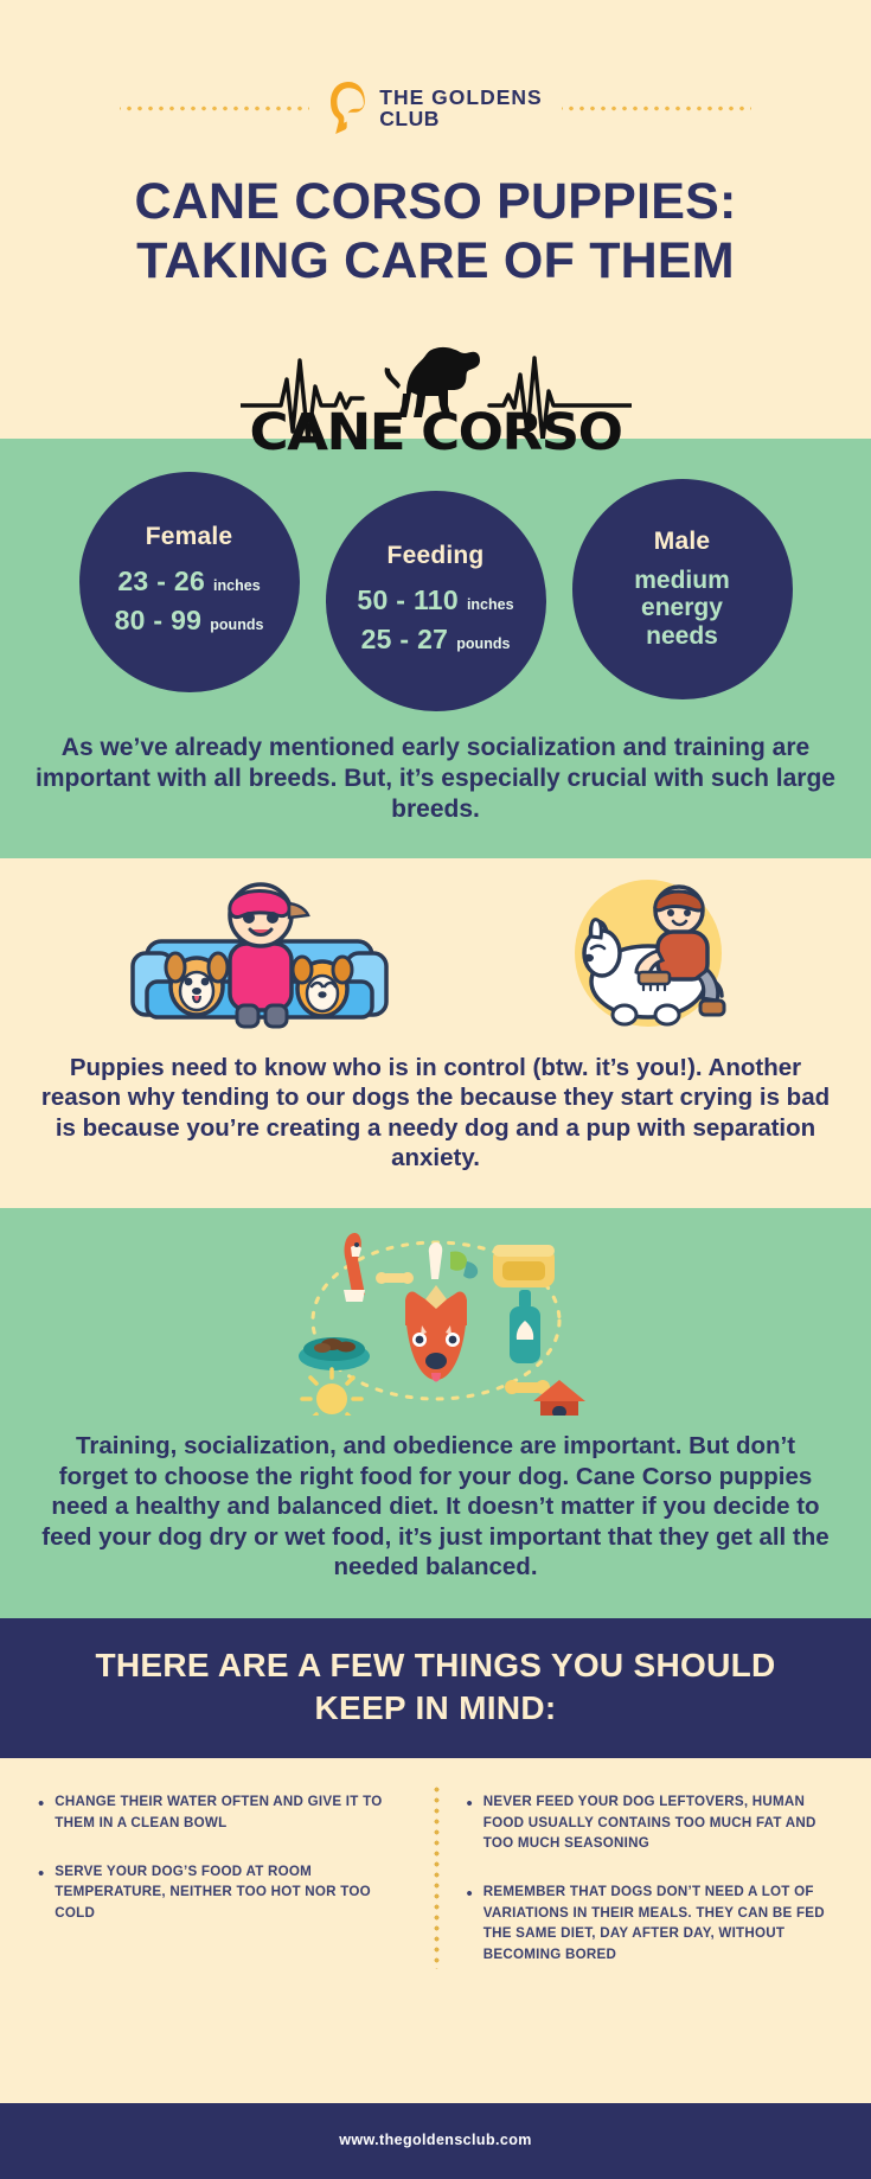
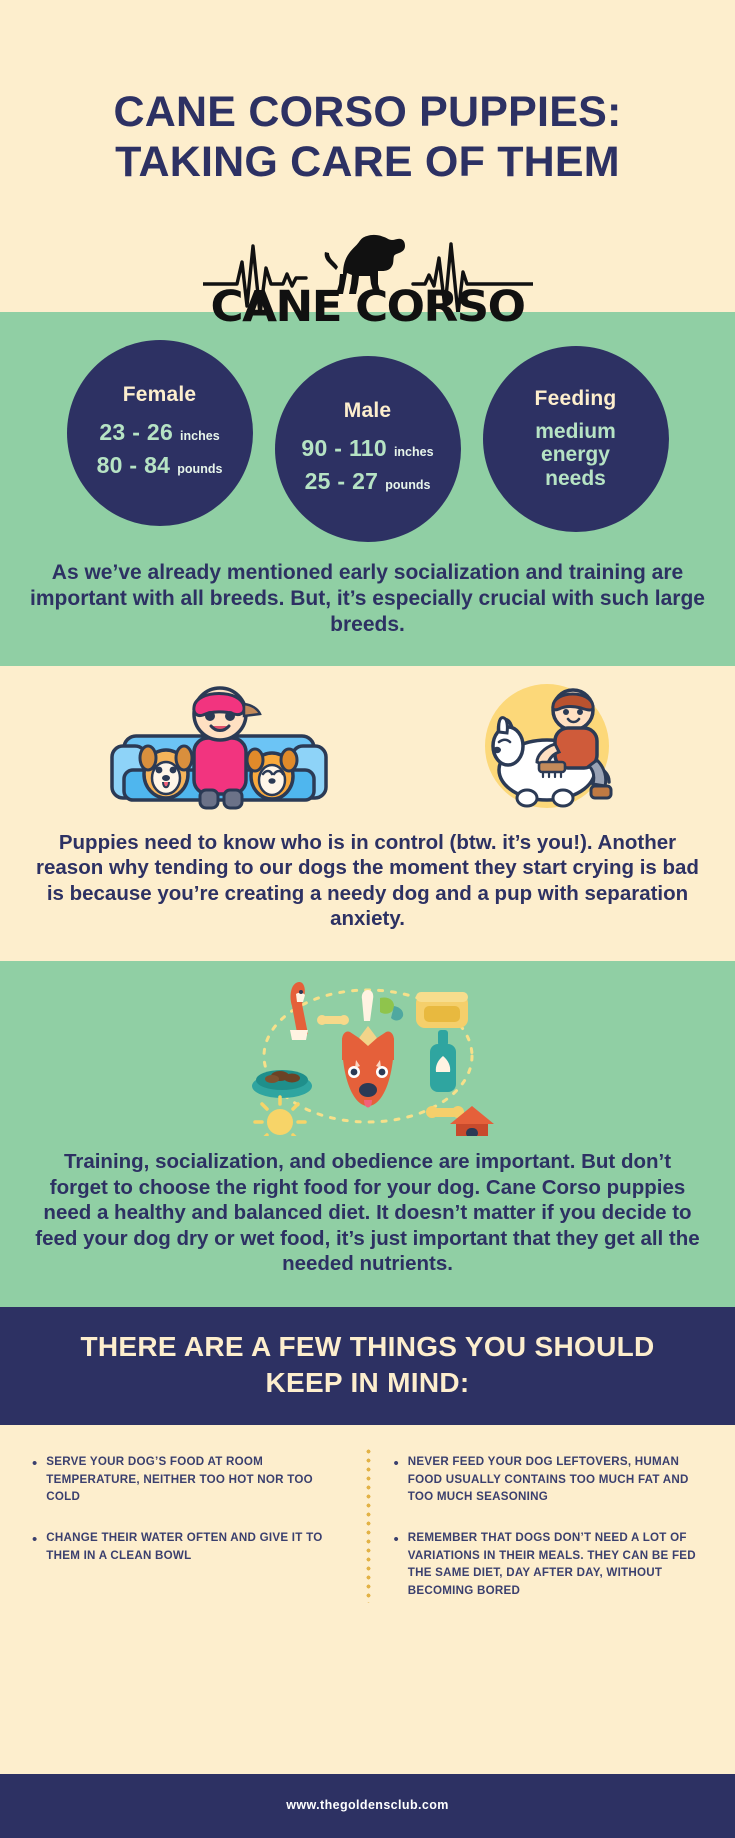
- THE GOLDENS
- CLUB
  CANE CORSO PUPPIES: TAKING CARE OF THEM
  CANE CORSO
  Female
  23 - 26
  inches
- 80 - 99
+ 80 - 84
  pounds
- Feeding
+ Male
- 50 - 110
+ 90 - 110
  inches
  25 - 27
  pounds
- Male
+ Feeding
  medium
  energy
  needs
  As we’ve already mentioned early socialization and training are important with all breeds. But, it’s especially crucial with such large breeds.
- Puppies need to know who is in control (btw. it’s you!). Another reason why tending to our dogs the because they start crying is bad is because you’re creating a needy dog and a pup with separation anxiety.
+ Puppies need to know who is in control (btw. it’s you!). Another reason why tending to our dogs the moment they start crying is bad is because you’re creating a needy dog and a pup with separation anxiety.
- Training, socialization, and obedience are important. But don’t forget to choose the right food for your dog. Cane Corso puppies need a healthy and balanced diet. It doesn’t matter if you decide to feed your dog dry or wet food, it’s just important that they get all the needed balanced.
+ Training, socialization, and obedience are important. But don’t forget to choose the right food for your dog. Cane Corso puppies need a healthy and balanced diet. It doesn’t matter if you decide to feed your dog dry or wet food, it’s just important that they get all the needed nutrients.
  THERE ARE A FEW THINGS YOU SHOULD KEEP IN MIND:
  •
- CHANGE THEIR WATER OFTEN AND GIVE IT TO THEM IN A CLEAN BOWL
+ SERVE YOUR DOG’S FOOD AT ROOM TEMPERATURE, NEITHER TOO HOT NOR TOO COLD
  •
- SERVE YOUR DOG’S FOOD AT ROOM TEMPERATURE, NEITHER TOO HOT NOR TOO COLD
+ CHANGE THEIR WATER OFTEN AND GIVE IT TO THEM IN A CLEAN BOWL
  •
  NEVER FEED YOUR DOG LEFTOVERS, HUMAN FOOD USUALLY CONTAINS TOO MUCH FAT AND TOO MUCH SEASONING
  •
  REMEMBER THAT DOGS DON’T NEED A LOT OF VARIATIONS IN THEIR MEALS. THEY CAN BE FED THE SAME DIET, DAY AFTER DAY, WITHOUT BECOMING BORED
  www.thegoldensclub.com
